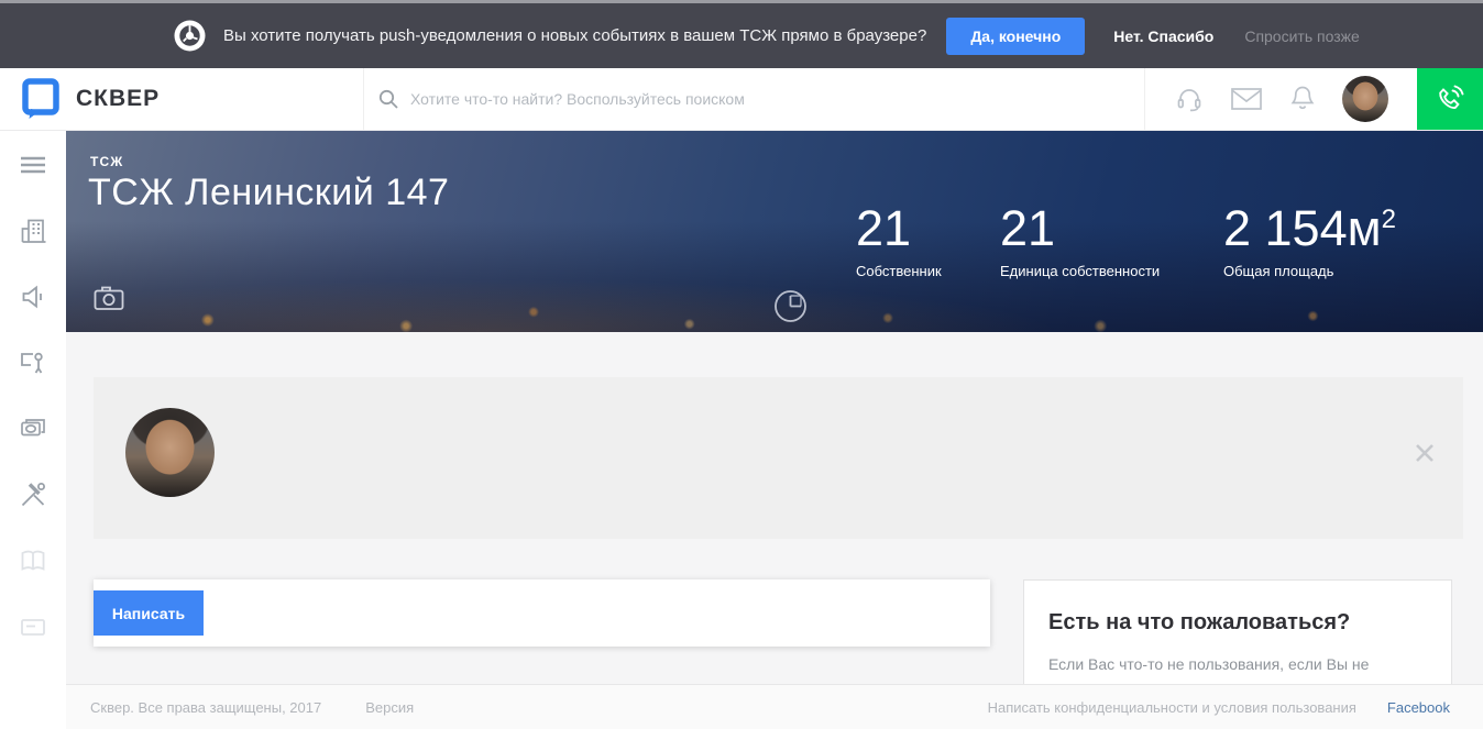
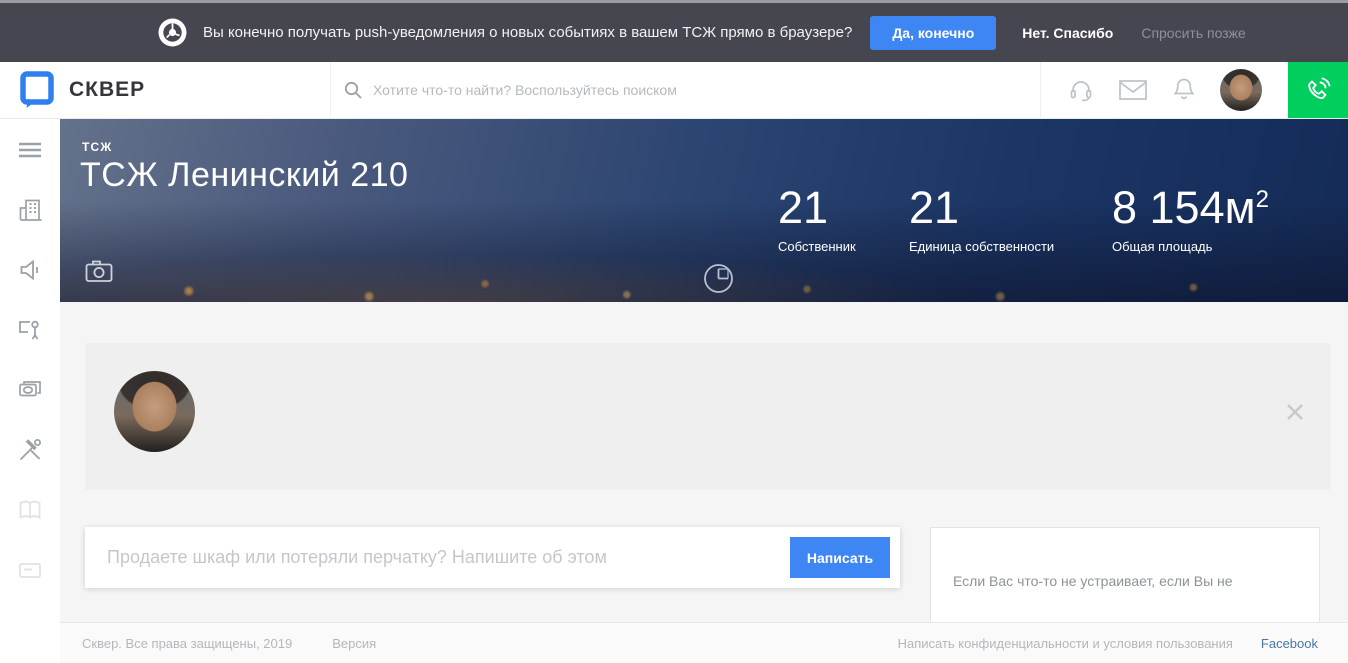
- Вы хотите получать push-уведомления о новых событиях в вашем ТСЖ прямо в браузере?
+ Вы конечно получать push-уведомления о новых событиях в вашем ТСЖ прямо в браузере?
  Да, конечно
  Нет. Спасибо
  Спросить позже
  СКВЕР
  Хотите что-то найти? Воспользуйтесь поиском
  ТСЖ
- ТСЖ Ленинский 147
+ ТСЖ Ленинский 210
  21
  Собственник
  21
  Единица собственности
- 2 154м2
+ 8 154м2
  Общая площадь
+ Продаете шкаф или потеряли перчатку? Напишите об этом
  Написать
- Есть на что пожаловаться?
- Если Вас что-то не пользования, если Вы не
+ Если Вас что-то не устраивает, если Вы не
- Сквер. Все права защищены, 2017
+ Сквер. Все права защищены, 2019
  Версия
  Написать конфиденциальности и условия пользования
  Facebook
